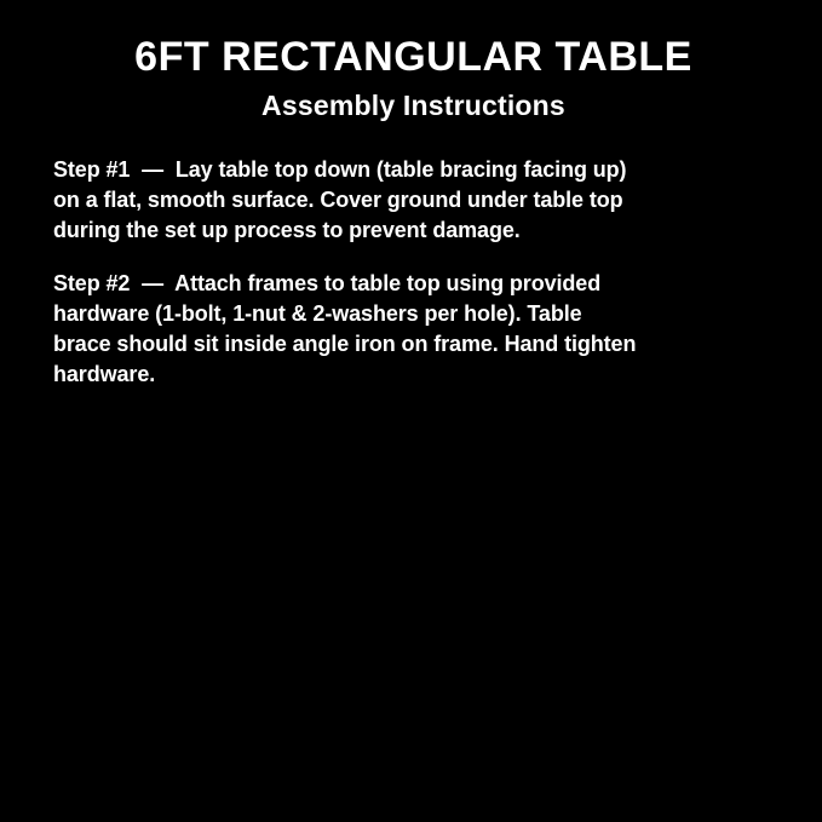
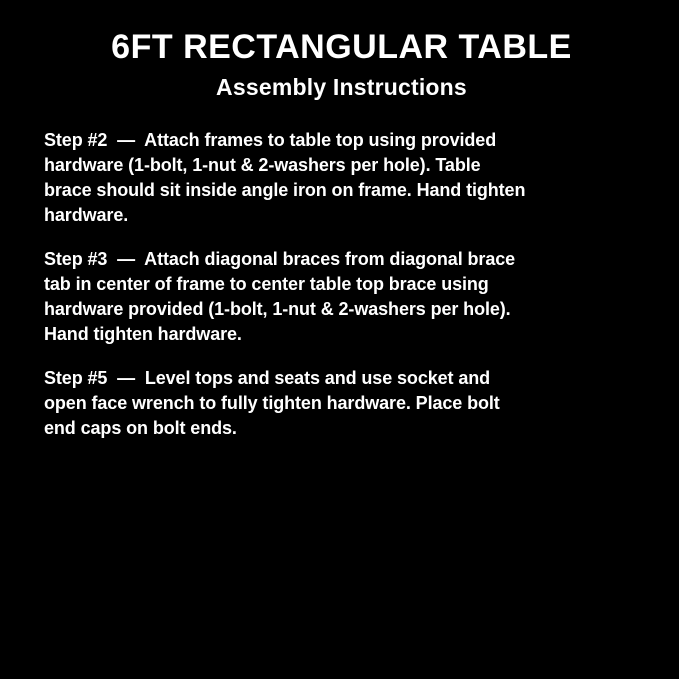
  6FT RECTANGULAR TABLE
  Assembly Instructions
- Step #1 — Lay table top down (table bracing facing up)
- on a flat, smooth surface. Cover ground under table top
- during the set up process to prevent damage.
  Step #2 — Attach frames to table top using provided
  hardware (1-bolt, 1-nut & 2-washers per hole). Table
  brace should sit inside angle iron on frame. Hand tighten
  hardware.
+ Step #3 — Attach diagonal braces from diagonal brace
+ tab in center of frame to center table top brace using
+ hardware provided (1-bolt, 1-nut & 2-washers per hole).
+ Hand tighten hardware.
+ Step #5 — Level tops and seats and use socket and
+ open face wrench to fully tighten hardware. Place bolt
+ end caps on bolt ends.
